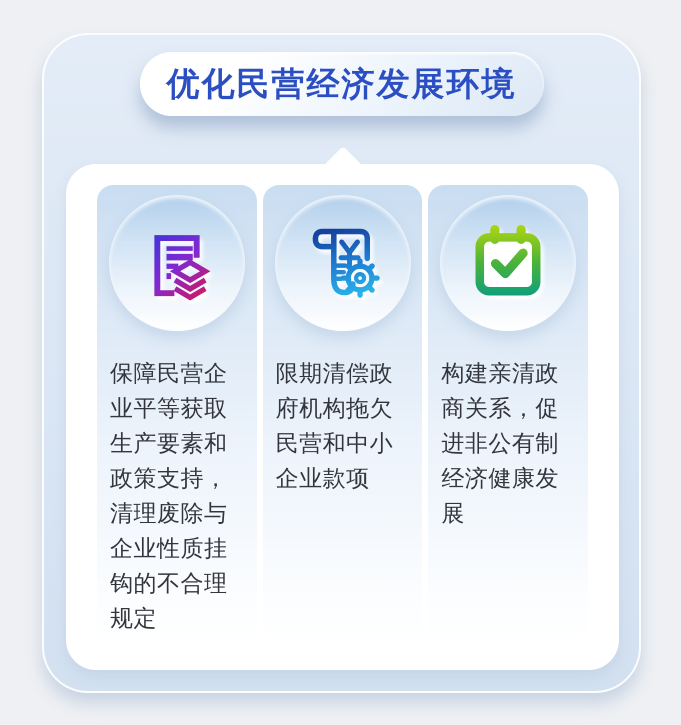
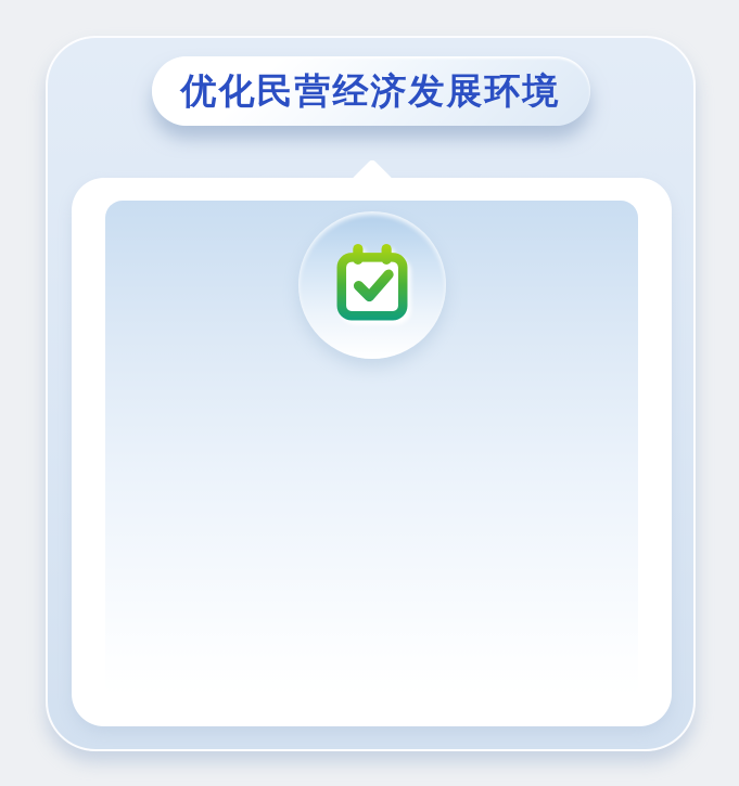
  优化民营经济发展环境
- 保障民营企业平等获取生产要素和政策支持，清理废除与企业性质挂钩的不合理规定
- 限期清偿政府机构拖欠民营和中小企业款项
- 构建亲清政商关系，促进非公有制经济健康发展
